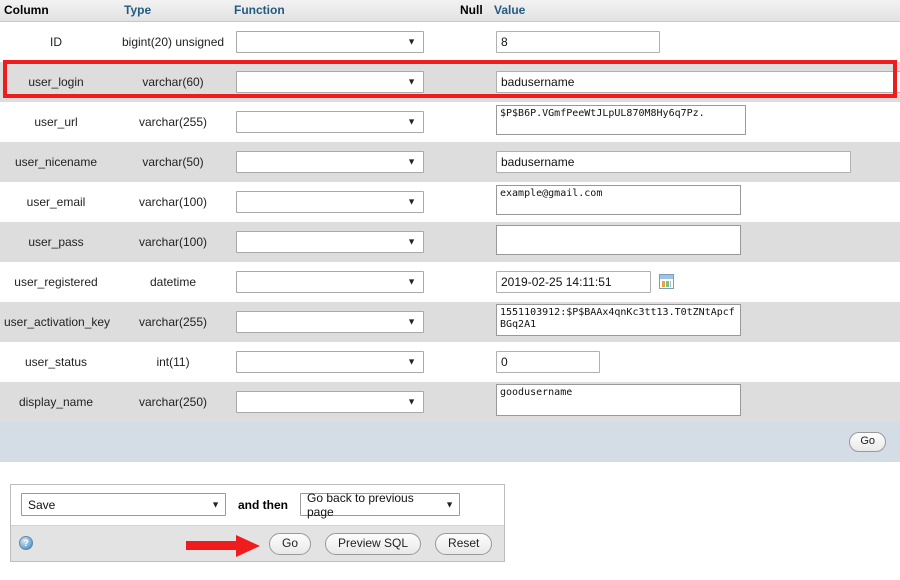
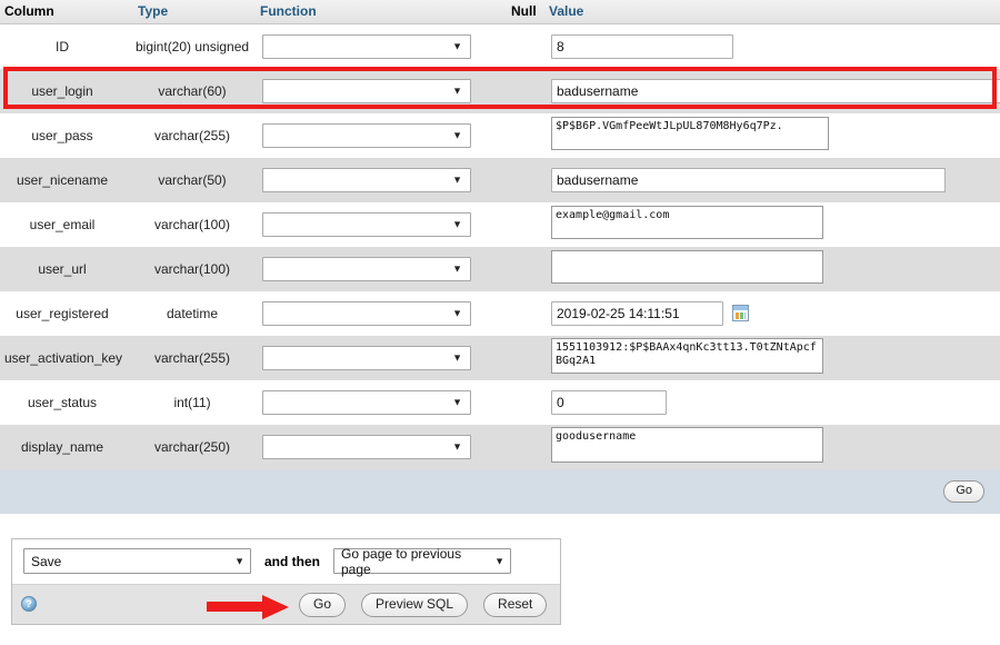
  Column	Type	Function	Null	Value
  ID	bigint(20) unsigned	▼		8
  user_login	varchar(60)	▼		badusername
- user_url	varchar(255)	▼		$P$B6P.VGmfPeeWtJLpUL870M8Hy6q7Pz.
+ user_pass	varchar(255)	▼		$P$B6P.VGmfPeeWtJLpUL870M8Hy6q7Pz.
  user_nicename	varchar(50)	▼		badusername
  user_email	varchar(100)	▼		example@gmail.com
- user_pass	varchar(100)	▼
+ user_url	varchar(100)	▼
  user_registered	datetime	▼		2019-02-25 14:11:51
  user_status	int(11)	▼		0
  display_name	varchar(250)	▼		goodusername
  Go
  Save
  ▼
  and then
- Go back to previous page
+ Go page to previous page
  ▼
  ?
  Go
  Preview SQL
  Reset
